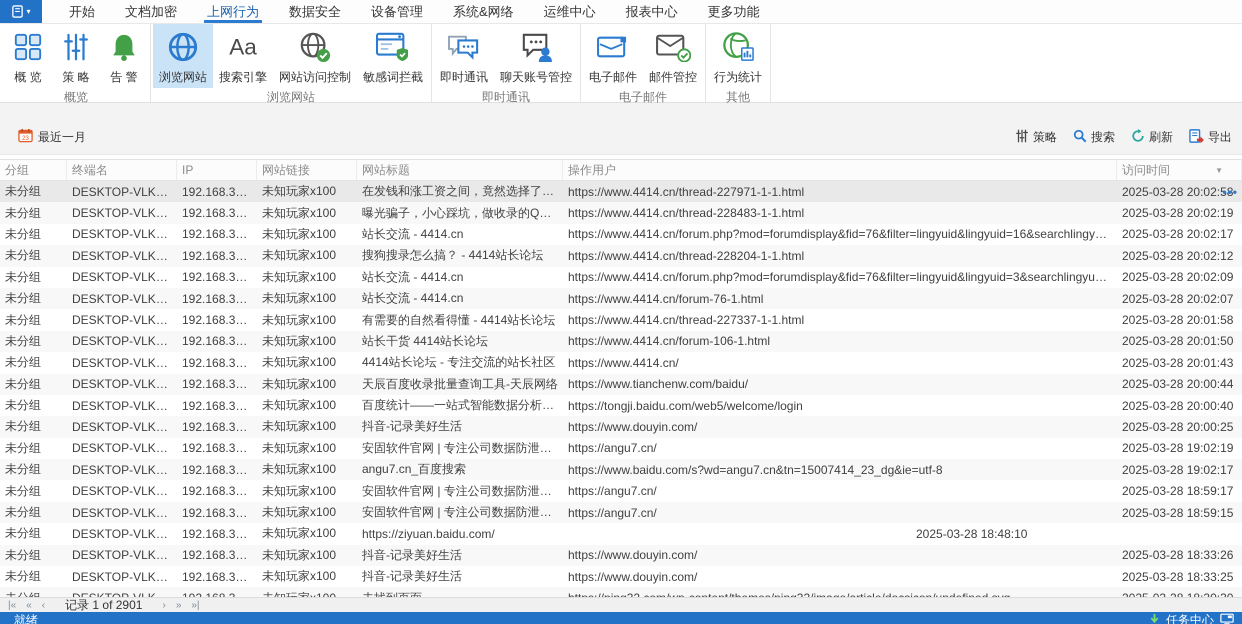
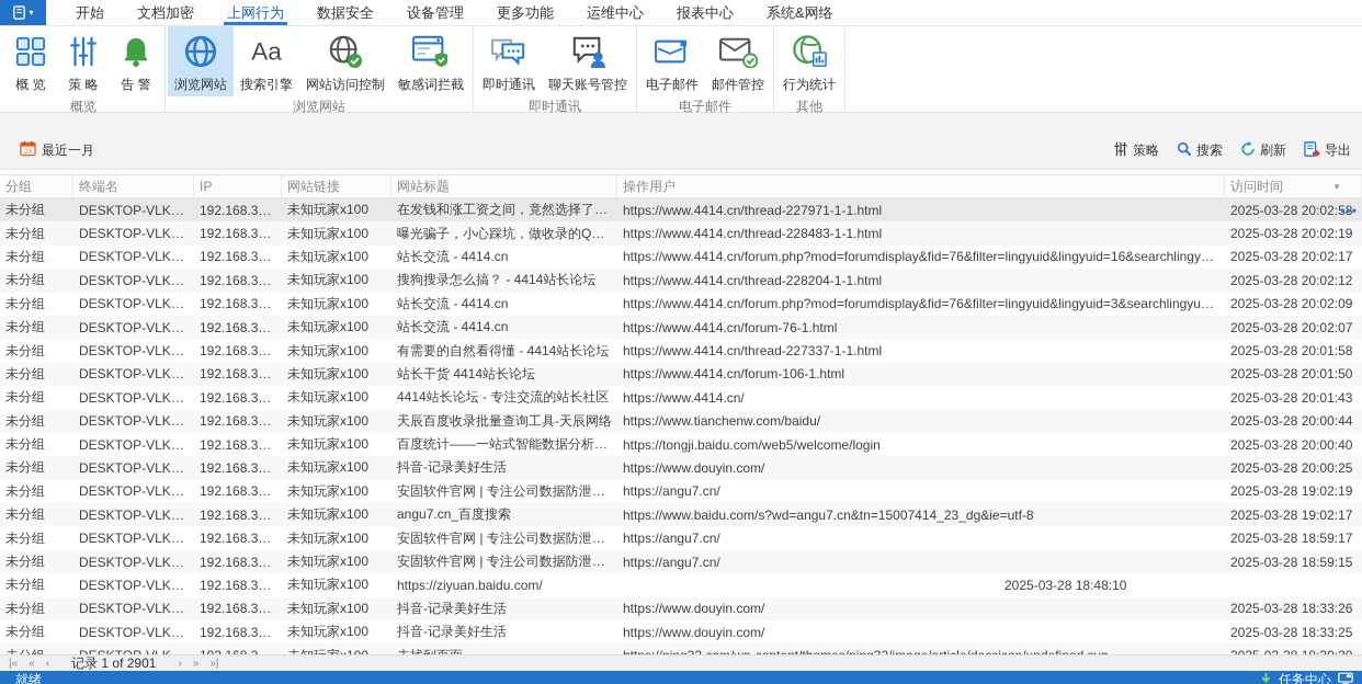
  ▾
  开始
  文档加密
  上网行为
  数据安全
  设备管理
- 系统&网络
+ 更多功能
  运维中心
  报表中心
- 更多功能
+ 系统&网络
  概 览
  策 略
  告 警
  概览
  浏览网站
  Aa
  搜索引擎
  网站访问控制
  敏感词拦截
  浏览网站
  即时通讯
  聊天账号管控
  即时通讯
  电子邮件
  邮件管控
  电子邮件
  行为统计
  其他
  最近一月
  策略
  搜索
  刷新
  导出
  分组
  终端名
  IP
  网站链接
  网站标题
  操作用户
  访问时间
  ▼
  未分组
  DESKTOP-VLKTLE
  192.168.31.27
  未知玩家x100
  在发钱和涨工资之间，竟然选择了放贷
  https://www.4414.cn/thread-227971-1-1.html
  2025-03-28 20:02:58
  •••
  未分组
  DESKTOP-VLKTLE
  192.168.31.27
  未知玩家x100
  https://www.4414.cn/thread-228483-1-1.html
  2025-03-28 20:02:19
  未分组
  DESKTOP-VLKTLE
  192.168.31.27
  未知玩家x100
  站长交流 - 4414.cn
  https://www.4414.cn/forum.php?mod=forumdisplay&fid=76&filter=lingyuid&lingyuid=16&searchlingyu=1
  2025-03-28 20:02:17
  未分组
  DESKTOP-VLKTLE
  192.168.31.27
  未知玩家x100
  搜狗搜录怎么搞？ - 4414站长论坛
  https://www.4414.cn/thread-228204-1-1.html
  2025-03-28 20:02:12
  未分组
  DESKTOP-VLKTLE
  192.168.31.27
  未知玩家x100
  站长交流 - 4414.cn
  https://www.4414.cn/forum.php?mod=forumdisplay&fid=76&filter=lingyuid&lingyuid=3&searchlingyu=1&
  2025-03-28 20:02:09
  未分组
  DESKTOP-VLKTLE
  192.168.31.27
  未知玩家x100
  站长交流 - 4414.cn
  https://www.4414.cn/forum-76-1.html
  2025-03-28 20:02:07
  未分组
  DESKTOP-VLKTLE
  192.168.31.27
  未知玩家x100
  有需要的自然看得懂 - 4414站长论坛
  https://www.4414.cn/thread-227337-1-1.html
  2025-03-28 20:01:58
  未分组
  DESKTOP-VLKTLE
  192.168.31.27
  未知玩家x100
  站长干货 4414站长论坛
  https://www.4414.cn/forum-106-1.html
  2025-03-28 20:01:50
  未分组
  DESKTOP-VLKTLE
  192.168.31.27
  未知玩家x100
  4414站长论坛 - 专注交流的站长社区
  https://www.4414.cn/
  2025-03-28 20:01:43
  未分组
  DESKTOP-VLKTLE
  192.168.31.27
  未知玩家x100
  天辰百度收录批量查询工具-天辰网络
  https://www.tianchenw.com/baidu/
  2025-03-28 20:00:44
  未分组
  DESKTOP-VLKTLE
  192.168.31.27
  未知玩家x100
  百度统计——一站式智能数据分析与应
  https://tongji.baidu.com/web5/welcome/login
  2025-03-28 20:00:40
  未分组
  DESKTOP-VLKTLE
  192.168.31.27
  未知玩家x100
  抖音-记录美好生活
  https://www.douyin.com/
  2025-03-28 20:00:25
  未分组
  DESKTOP-VLKTLE
  192.168.31.27
  未知玩家x100
  安固软件官网 | 专注公司数据防泄漏(D
  https://angu7.cn/
  2025-03-28 19:02:19
  未分组
  DESKTOP-VLKTLE
  192.168.31.27
  未知玩家x100
  angu7.cn_百度搜索
  https://www.baidu.com/s?wd=angu7.cn&tn=15007414_23_dg&ie=utf-8
  2025-03-28 19:02:17
  未分组
  DESKTOP-VLKTLE
  192.168.31.27
  未知玩家x100
  安固软件官网 | 专注公司数据防泄漏(D
  https://angu7.cn/
  2025-03-28 18:59:17
  未分组
  DESKTOP-VLKTLE
  192.168.31.27
  未知玩家x100
  安固软件官网 | 专注公司数据防泄漏(D
  https://angu7.cn/
  2025-03-28 18:59:15
  未分组
  DESKTOP-VLKTLE
  192.168.31.27
  未知玩家x100
  https://ziyuan.baidu.com/
  2025-03-28 18:48:10
  未分组
  DESKTOP-VLKTLE
  192.168.31.27
  未知玩家x100
  抖音-记录美好生活
  https://www.douyin.com/
  2025-03-28 18:33:26
  未分组
  DESKTOP-VLKTLE
  192.168.31.27
  未知玩家x100
  抖音-记录美好生活
  https://www.douyin.com/
  2025-03-28 18:33:25
  |«
  «
  ‹
  记录 1 of 2901
  ›
  »
  »|
  就绪
  任务中心
